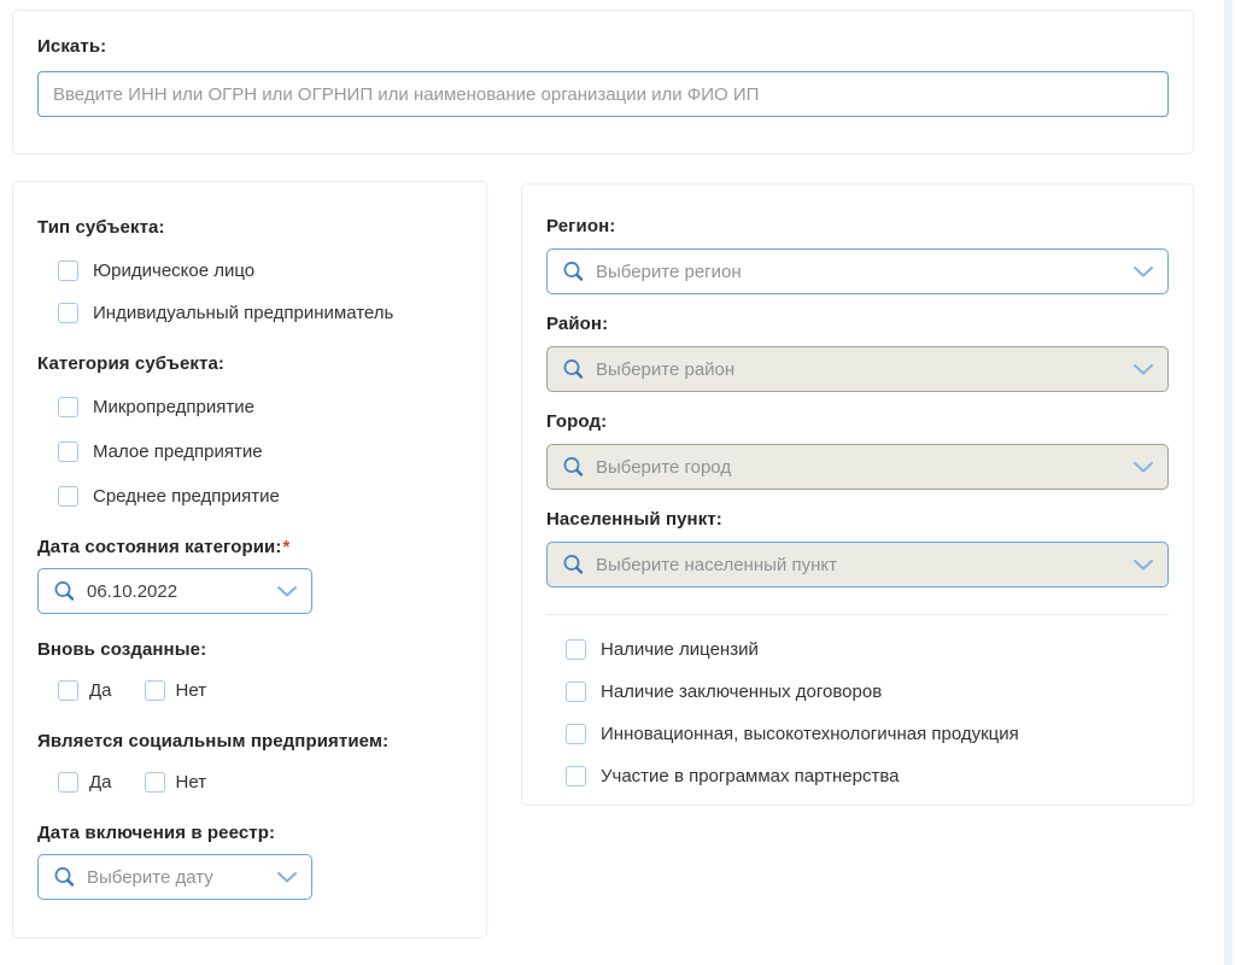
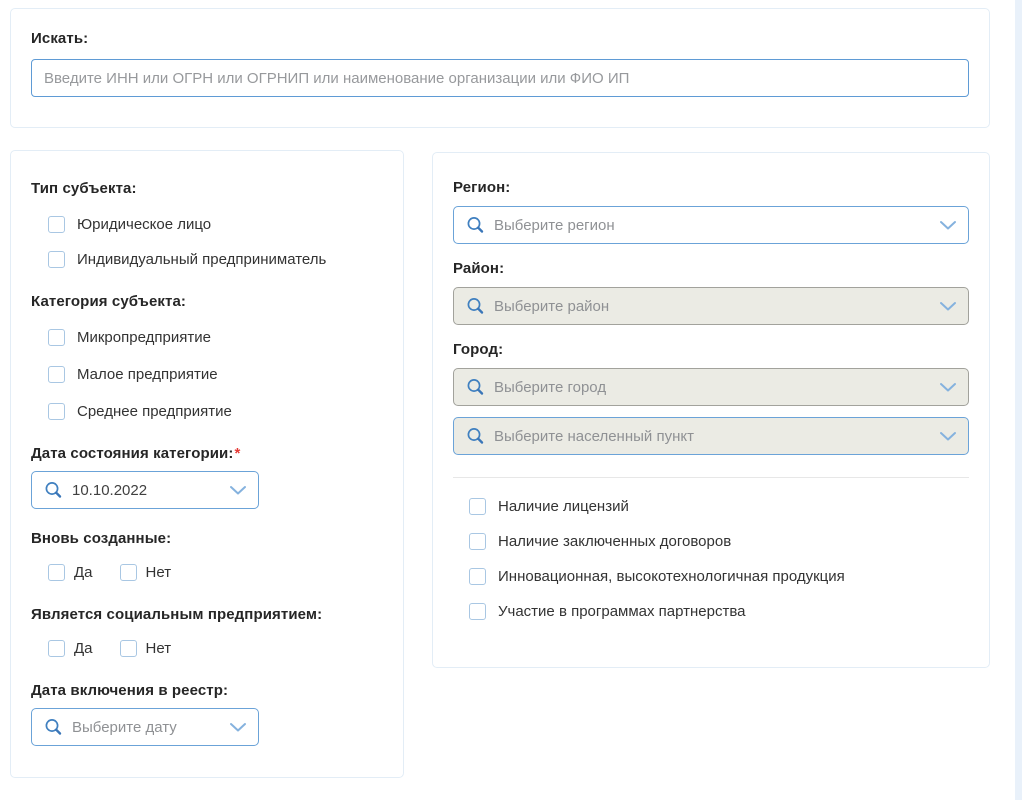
  Искать:
  Введите ИНН или ОГРН или ОГРНИП или наименование организации или ФИО ИП
  Тип субъекта:
  Юридическое лицо
  Индивидуальный предприниматель
  Категория субъекта:
  Микропредприятие
  Малое предприятие
  Среднее предприятие
  Дата состояния категории:*
- 06.10.2022
+ 10.10.2022
  Вновь созданные:
  Да
  Нет
  Является социальным предприятием:
  Да
  Нет
  Дата включения в реестр:
  Выберите дату
  Регион:
  Выберите регион
  Район:
  Выберите район
  Город:
  Выберите город
- Населенный пункт:
  Выберите населенный пункт
  Наличие лицензий
  Наличие заключенных договоров
  Инновационная, высокотехнологичная продукция
  Участие в программах партнерства
